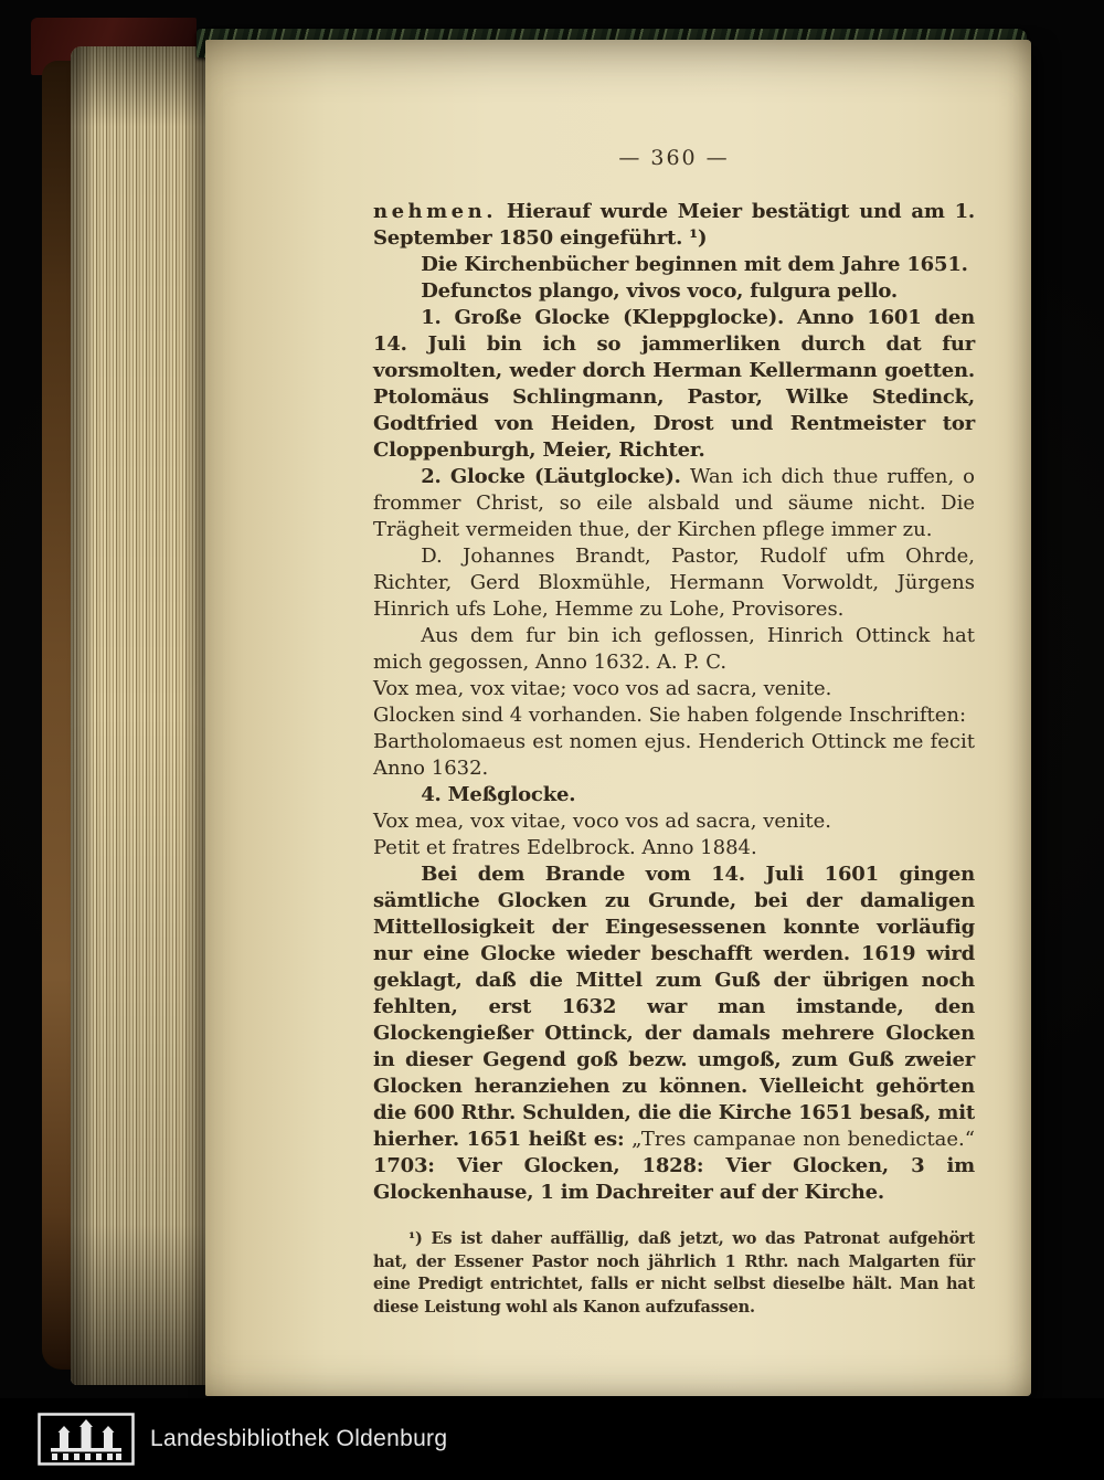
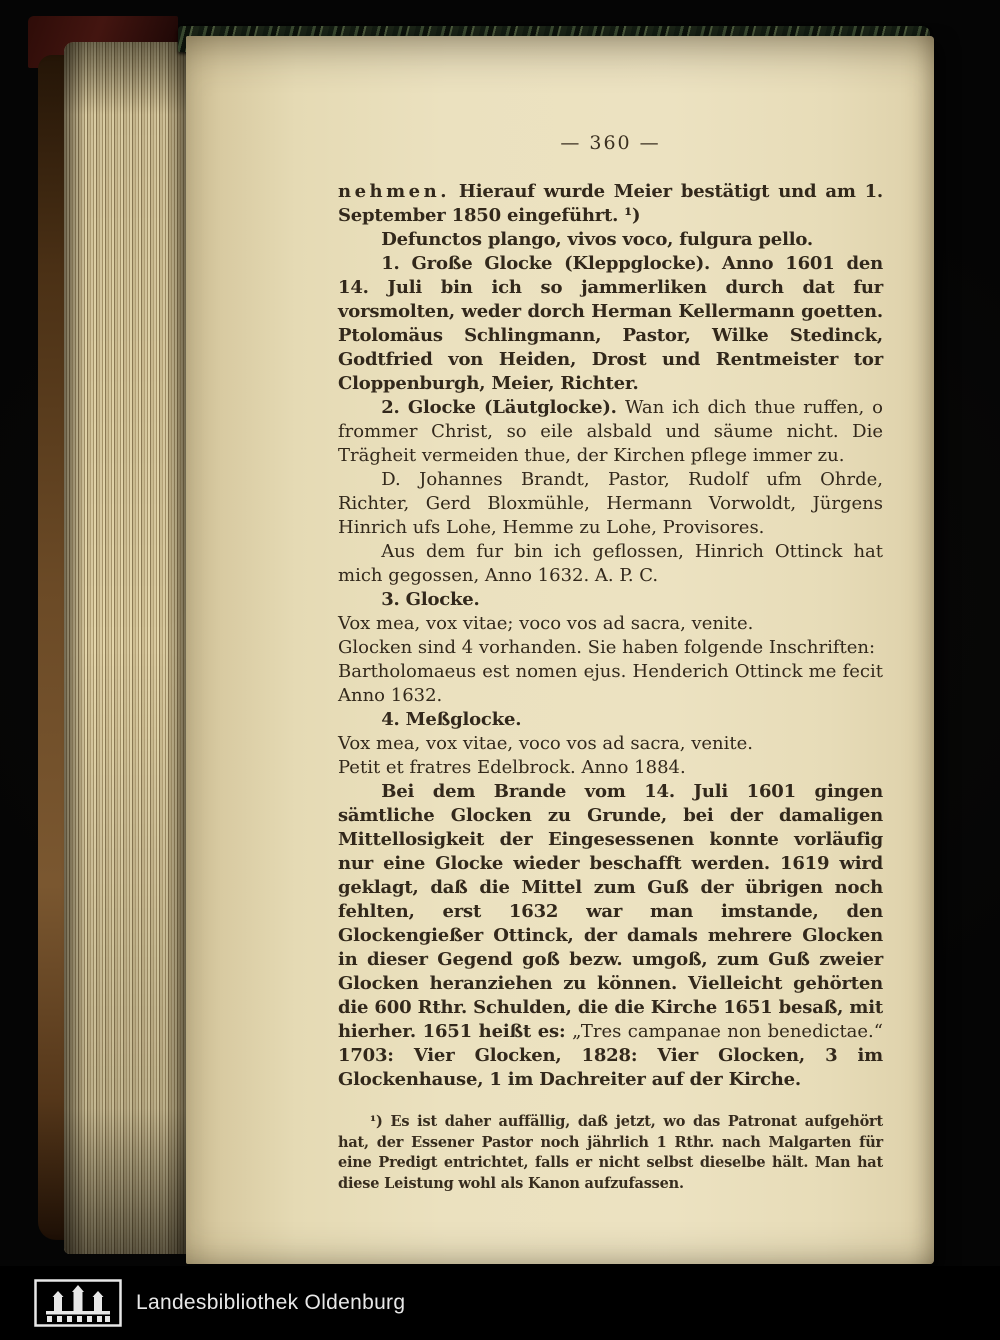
  — 360 —
  nehmen. Hierauf wurde Meier bestätigt und am 1. September 1850 eingeführt. ¹)
- Die Kirchenbücher beginnen mit dem Jahre 1651.
  Defunctos plango, vivos voco, fulgura pello.
  1. Große Glocke (Kleppglocke). Anno 1601 den 14. Juli bin ich so jammerliken durch dat fur vorsmolten, weder dorch Herman Kellermann goetten. Ptolomäus Schlingmann, Pastor, Wilke Stedinck, Godtfried von Heiden, Drost und Rentmeister tor Cloppenburgh, Meier, Richter.
  2. Glocke (Läutglocke). Wan ich dich thue ruffen, o frommer Christ, so eile alsbald und säume nicht. Die Trägheit vermeiden thue, der Kirchen pflege immer zu.
  D. Johannes Brandt, Pastor, Rudolf ufm Ohrde, Richter, Gerd Bloxmühle, Hermann Vorwoldt, Jürgens Hinrich ufs Lohe, Hemme zu Lohe, Provisores.
  Aus dem fur bin ich geflossen, Hinrich Ottinck hat mich gegossen, Anno 1632. A. P. C.
+ 3. Glocke.
  Vox mea, vox vitae; voco vos ad sacra, venite.
  Glocken sind 4 vorhanden. Sie haben folgende Inschriften:
  Bartholomaeus est nomen ejus. Henderich Ottinck me fecit Anno 1632.
  4. Meßglocke.
  Vox mea, vox vitae, voco vos ad sacra, venite.
  Petit et fratres Edelbrock. Anno 1884.
  Bei dem Brande vom 14. Juli 1601 gingen sämtliche Glocken zu Grunde, bei der damaligen Mittellosigkeit der Eingesessenen konnte vorläufig nur eine Glocke wieder beschafft werden. 1619 wird geklagt, daß die Mittel zum Guß der übrigen noch fehlten, erst 1632 war man imstande, den Glockengießer Ottinck, der damals mehrere Glocken in dieser Gegend goß bezw. umgoß, zum Guß zweier Glocken heranziehen zu können. Vielleicht gehörten die 600 Rthr. Schulden, die die Kirche 1651 besaß, mit hierher. 1651 heißt es: „Tres campanae non benedictae.“ 1703: Vier Glocken, 1828: Vier Glocken, 3 im Glockenhause, 1 im Dachreiter auf der Kirche.
  ¹) Es ist daher auffällig, daß jetzt, wo das Patronat aufgehört hat, der Essener Pastor noch jährlich 1 Rthr. nach Malgarten für eine Predigt entrichtet, falls er nicht selbst dieselbe hält. Man hat diese Leistung wohl als Kanon aufzufassen.
  Landesbibliothek Oldenburg
